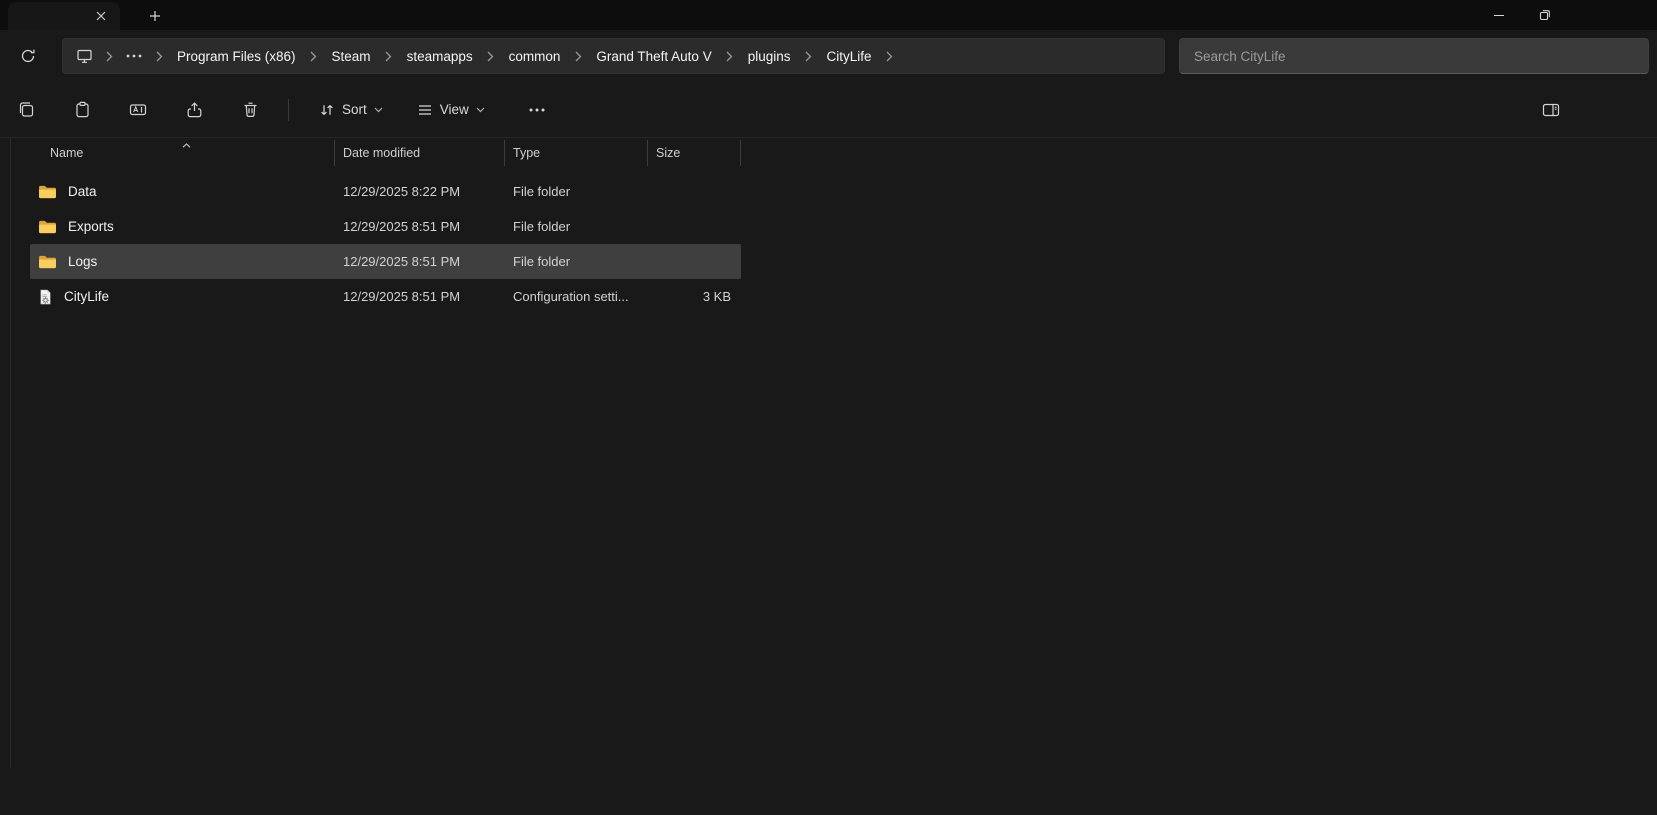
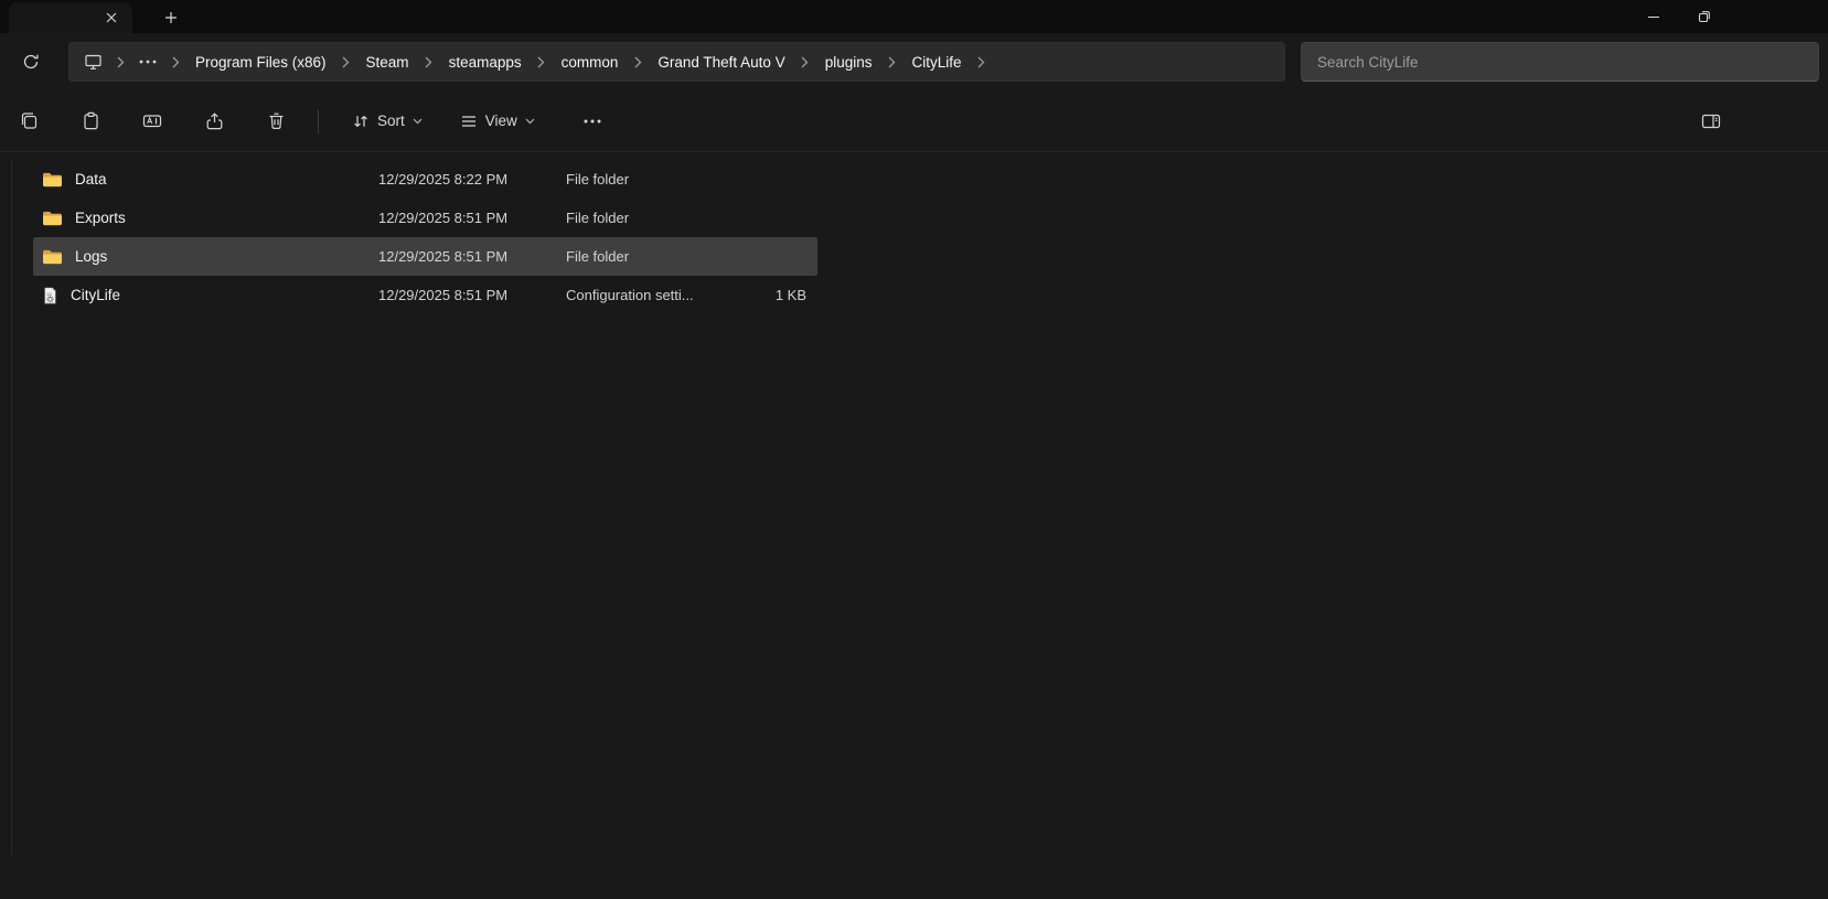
  Program Files (x86)
  Steam
  steamapps
  common
  Grand Theft Auto V
  plugins
  CityLife
  Search CityLife
  Sort
  View
- Name
- Date modified
- Type
- Size
  Data
  12/29/2025 8:22 PM
  File folder
  Exports
  12/29/2025 8:51 PM
  File folder
  Logs
  12/29/2025 8:51 PM
  File folder
  CityLife
  12/29/2025 8:51 PM
  Configuration setti...
- 3 KB
+ 1 KB
